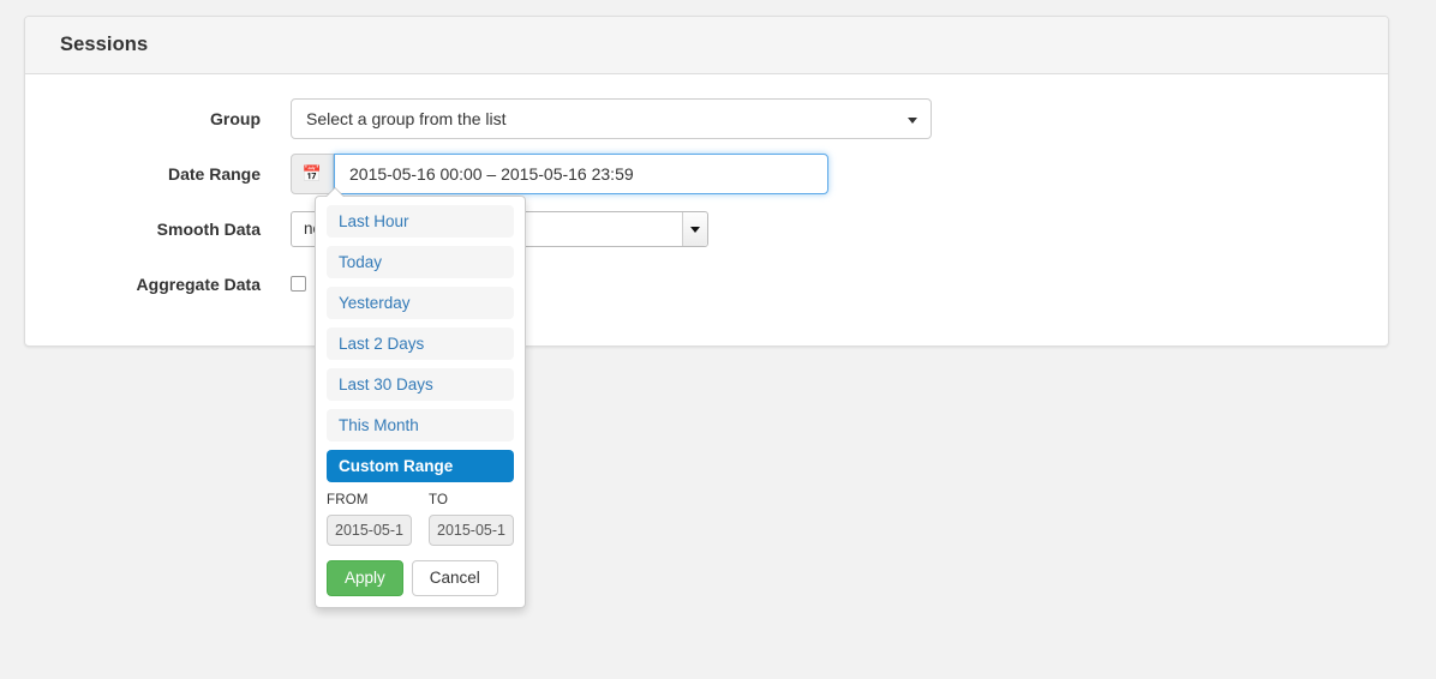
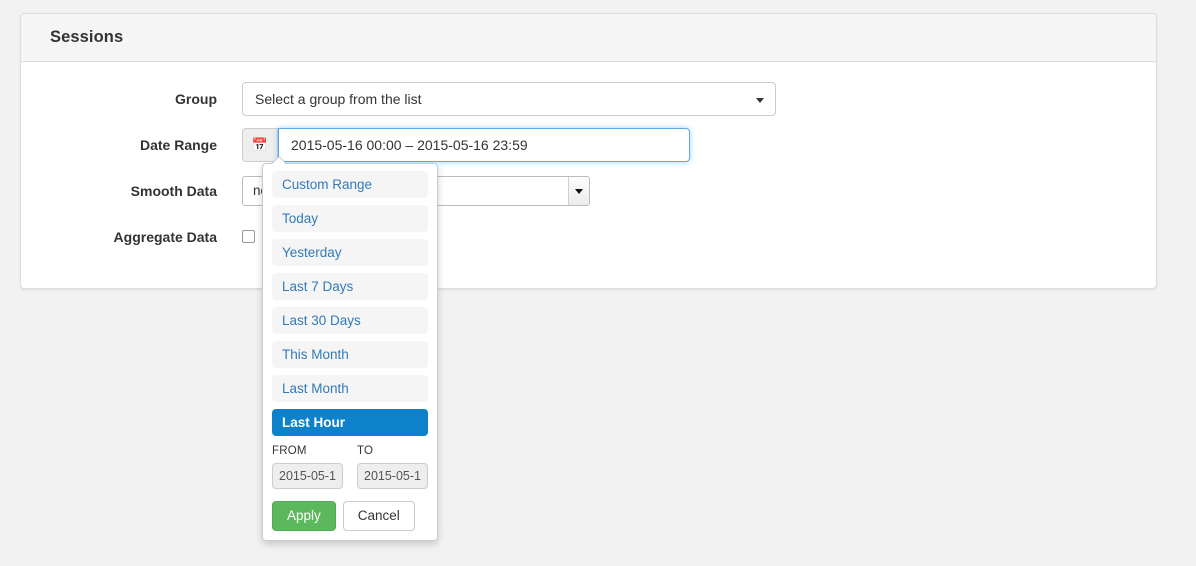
  Sessions
  Group
  Select a group from the list
  Date Range
  📅
  2015-05-16 00:00 – 2015-05-16 23:59
  Smooth Data
  Aggregate Data
- Last Hour
+ Custom Range
  Today
  Yesterday
- Last 2 Days
+ Last 7 Days
  Last 30 Days
  This Month
+ Last Month
- Custom Range
+ Last Hour
  FROM
  2015-05-1
  TO
  2015-05-1
  Apply
  Cancel
